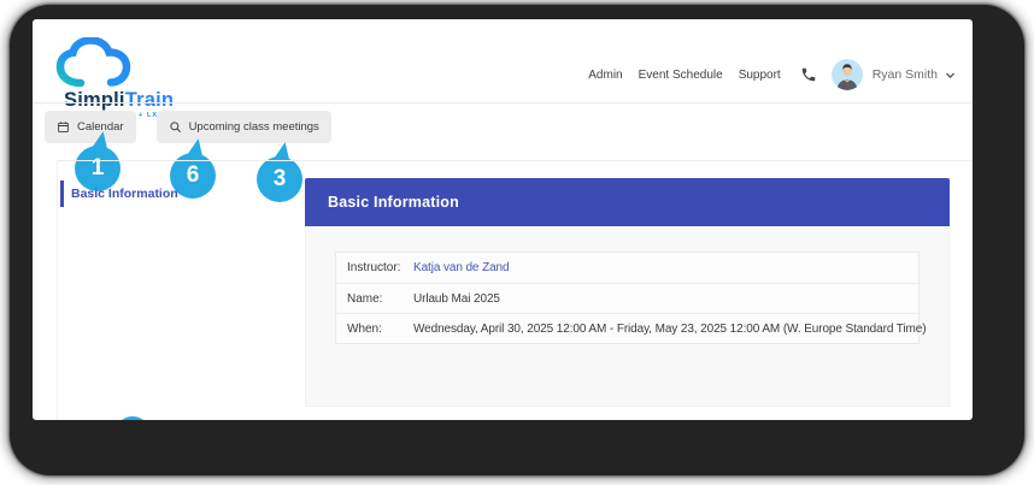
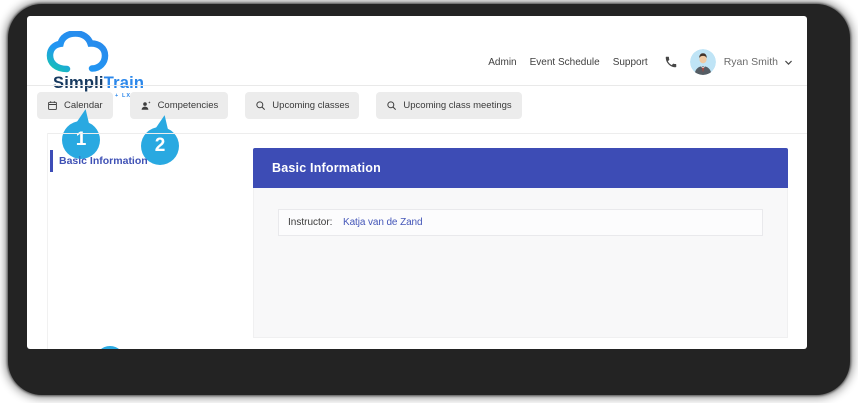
  SimpliTrain
  Admin
  Event Schedule
  Support
  Ryan Smith
  Calendar
+ Competencies
+ Upcoming classes
  Upcoming class meetings
  1
- 6
+ 2
- 3
  Basic Information
  Basic Information
  Instructor:
  Katja van de Zand
- Name:
- Urlaub Mai 2025
- When:
- Wednesday, April 30, 2025 12:00 AM - Friday, May 23, 2025 12:00 AM (W. Europe Standard Time)
